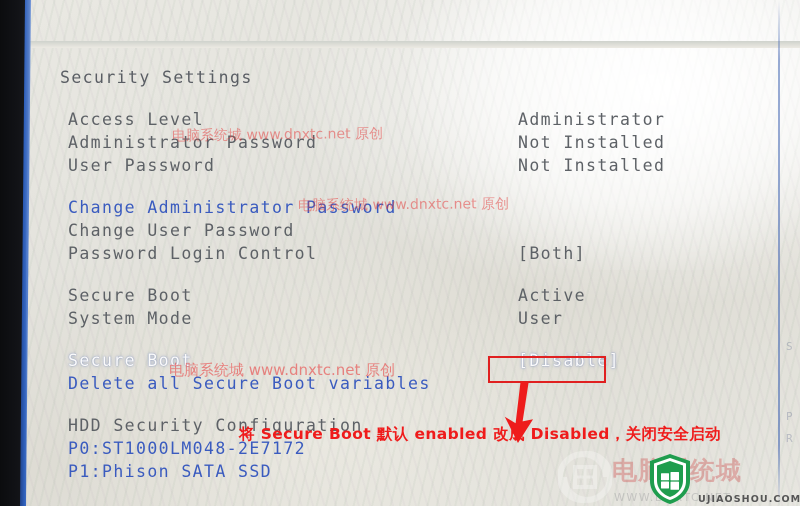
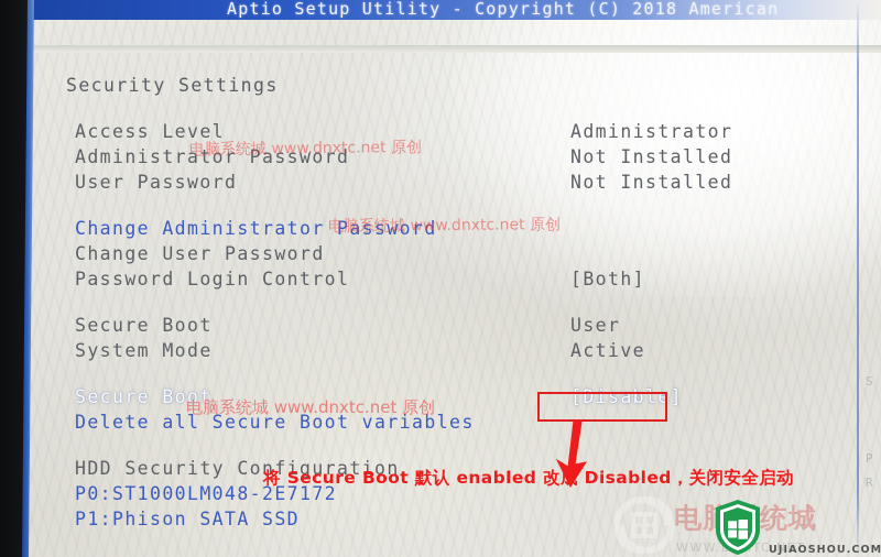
+ Aptio Setup Utility - Copyright (C) 2018 American
  Security Settings
  Access Level
  Administrator
  Administrator Password
  Not Installed
  User Password
  Not Installed
  Change Administrator Password
  Change User Password
  Password Login Control
  [Both]
  Secure Boot
- Active
+ User
  System Mode
- User
+ Active
  Secure Boot
  [Disable]
  Delete all Secure Boot variables
  HDD Security Configuration
  P0:ST1000LM048-2E7172
  P1:Phison SATA SSD
  S
  P
  R
  将 Secure Boot 默认 enabled 改成 Disabled，关闭安全启动
  电脑系统城 www.dnxtc.net 原创
  电脑系统城 www.dnxtc.net 原创
  电脑系统城 www.dnxtc.net 原创
  WWW.TC.NET
  UJIAOSHOU.COM
